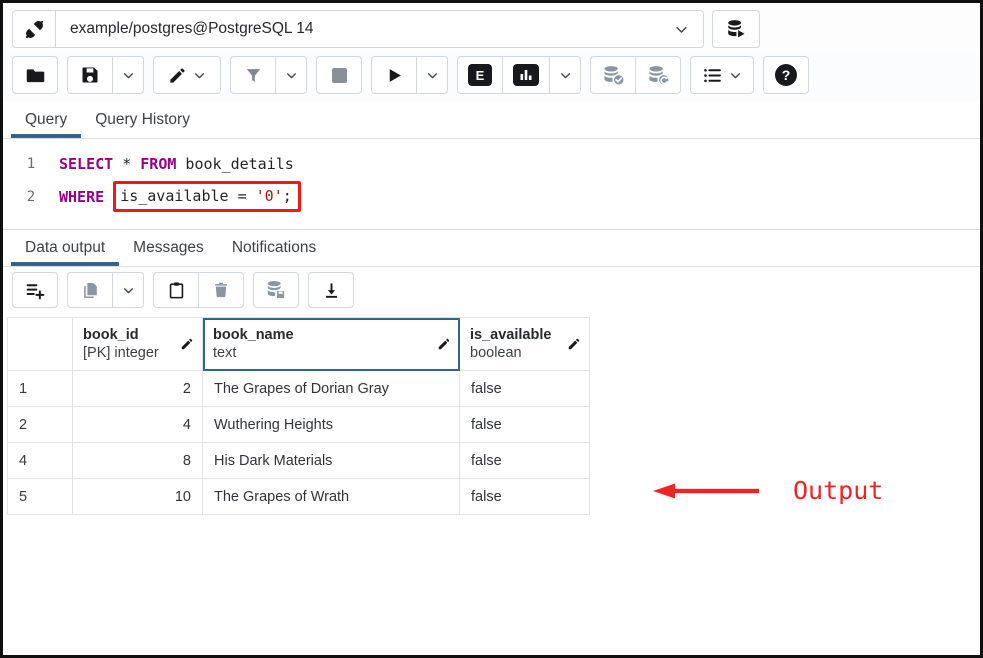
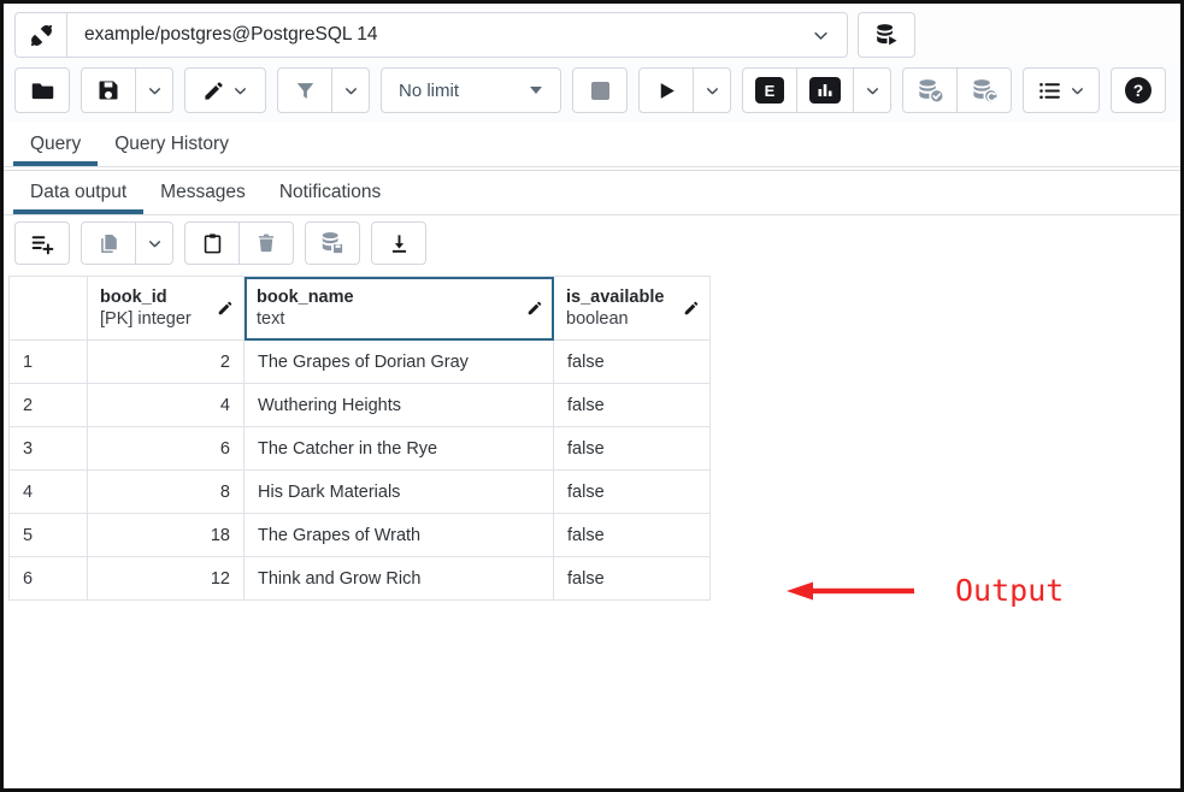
  example/postgres@PostgreSQL 14
+ No limit
  E
  ?
  Query
  Query History
- 1
- 2
- SELECT * FROM book_details
- WHERE is_available = '0';
  Data output
  Messages
  Notifications
  	book_id [PK] integer	book_name text	is_available boolean
  1	2	The Grapes of Dorian Gray	false
  2	4	Wuthering Heights	false
+ 3	6	The Catcher in the Rye	false
  4	8	His Dark Materials	false
- 5	10	The Grapes of Wrath	false
+ 5	18	The Grapes of Wrath	false
+ 6	12	Think and Grow Rich	false
  Output
